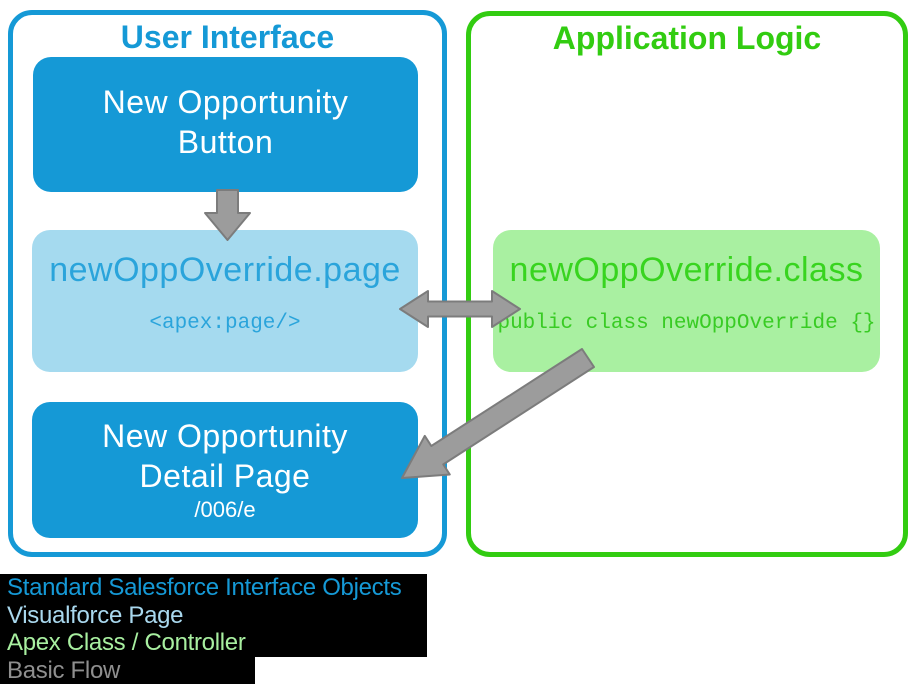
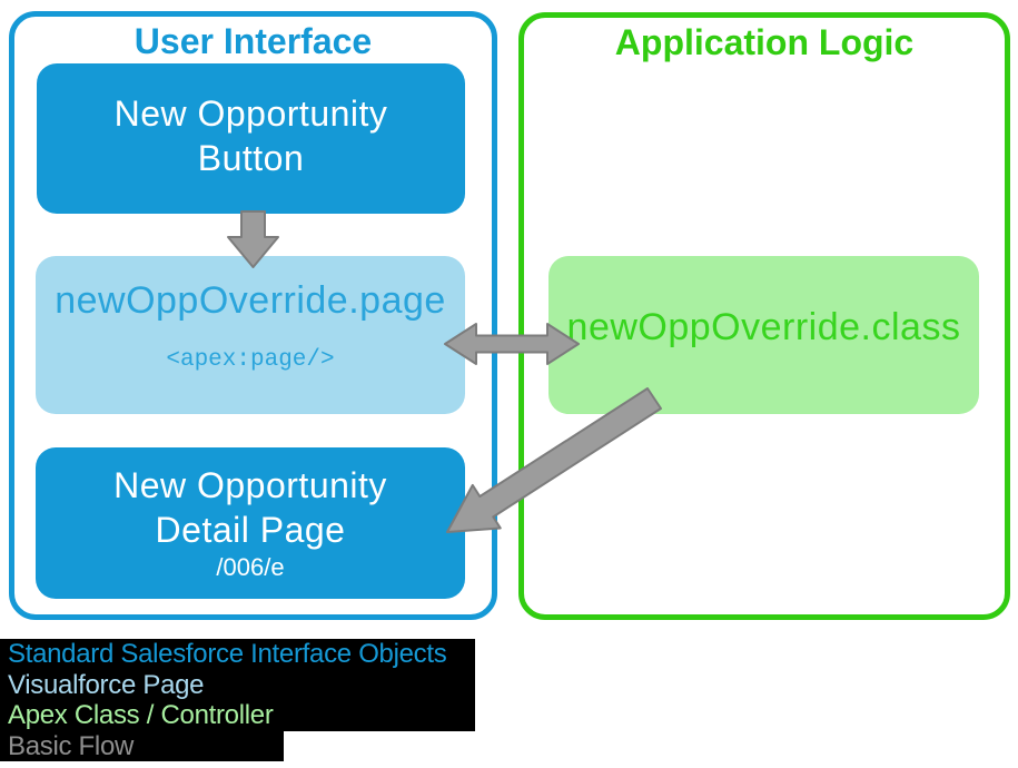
  User Interface
  Application Logic
  New Opportunity
  Button
  newOppOverride.page
  <apex:page/>
  New Opportunity
  Detail Page
  /006/e
  newOppOverride.class
- public class newOppOverride {}
  Standard Salesforce Interface Objects
  Visualforce Page
  Apex Class / Controller
  Basic Flow
